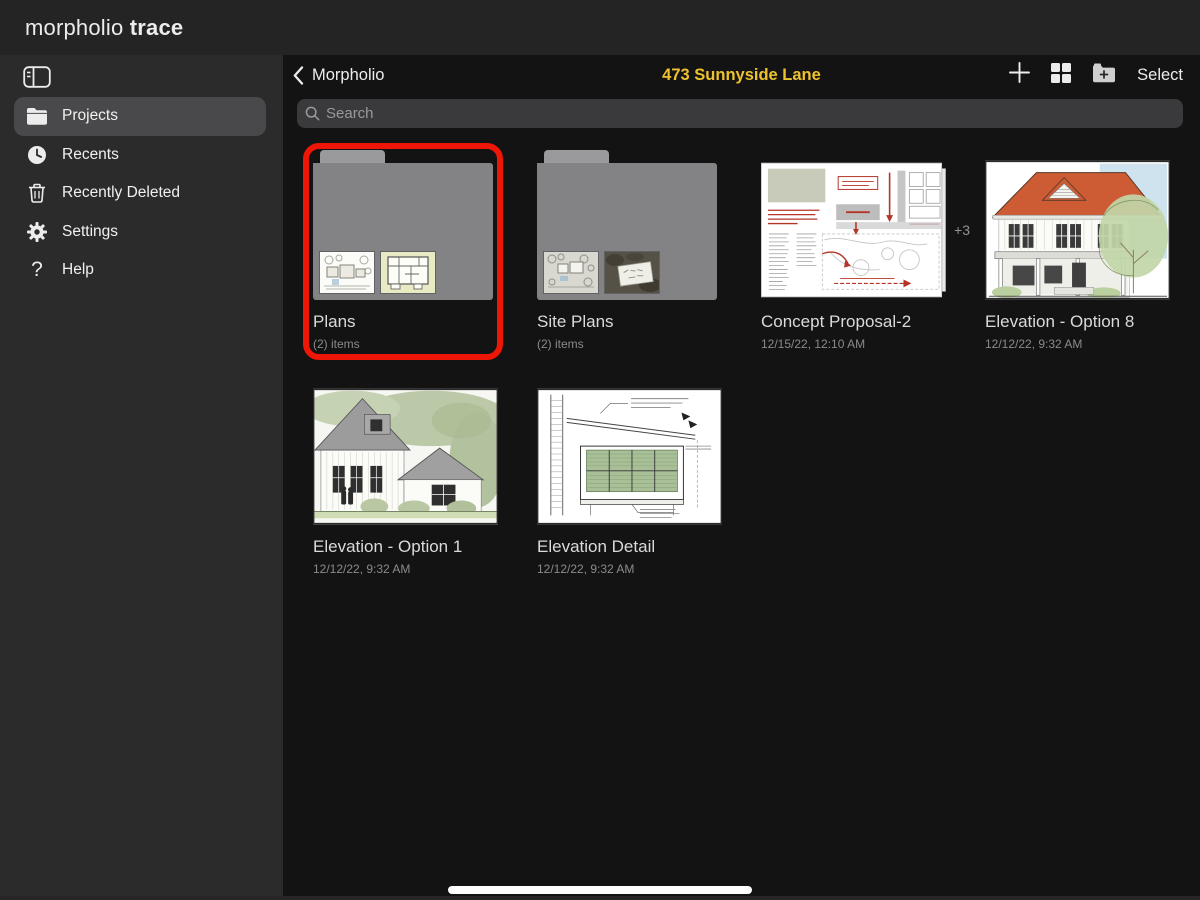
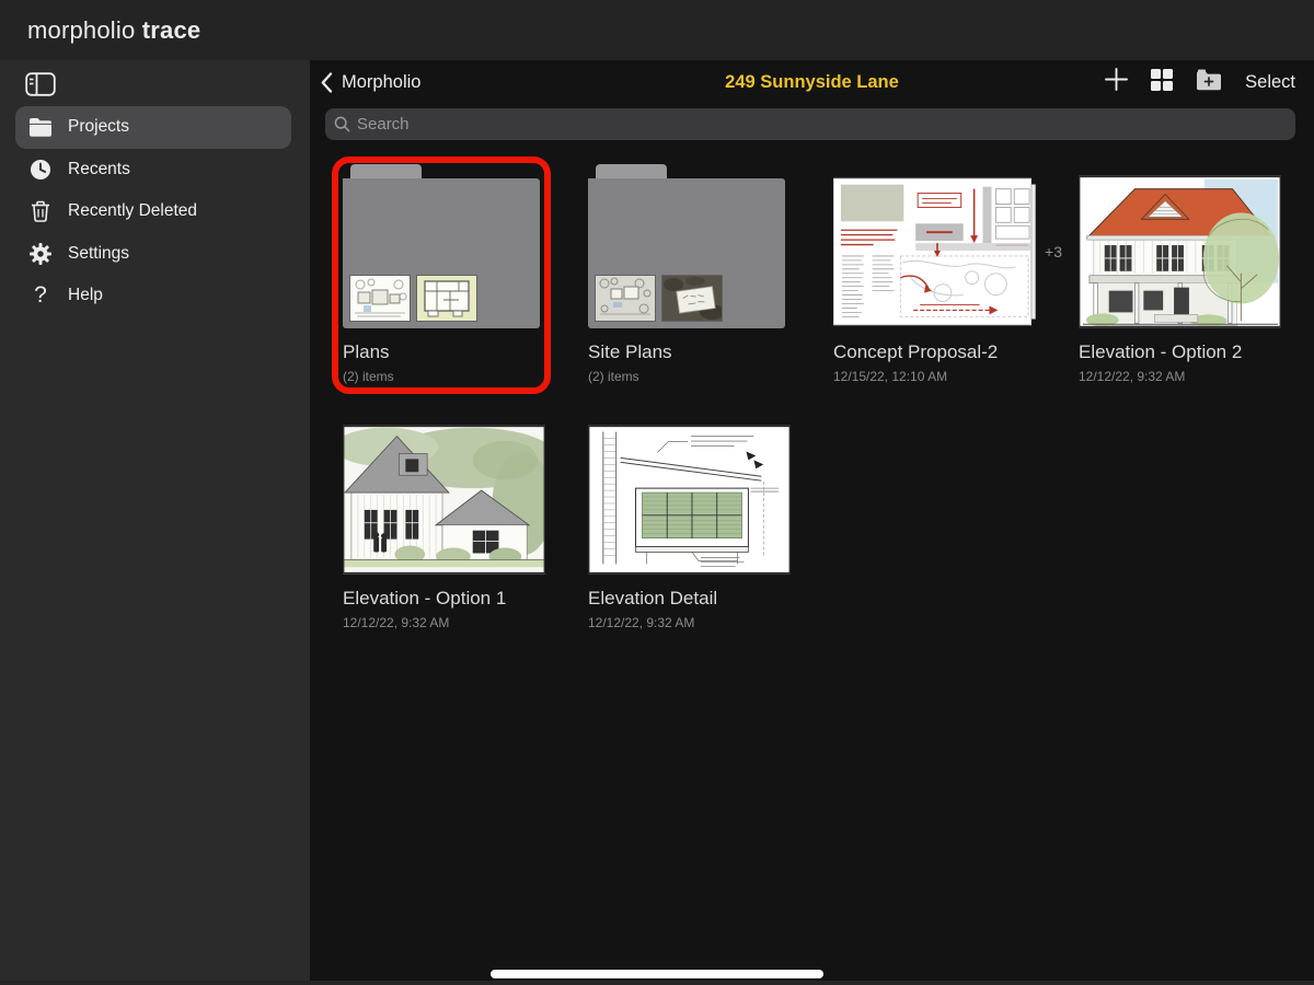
  morpholio trace
  Projects
  Recents
  Recently Deleted
  Settings
  ?
  Help
  Morpholio
- 473 Sunnyside Lane
+ 249 Sunnyside Lane
  Select
  Search
  Plans
  (2) items
  Site Plans
  (2) items
  Concept Proposal-2
  12/15/22, 12:10 AM
  +3
- Elevation - Option 8
+ Elevation - Option 2
  12/12/22, 9:32 AM
  Elevation - Option 1
  12/12/22, 9:32 AM
  Elevation Detail
  12/12/22, 9:32 AM
